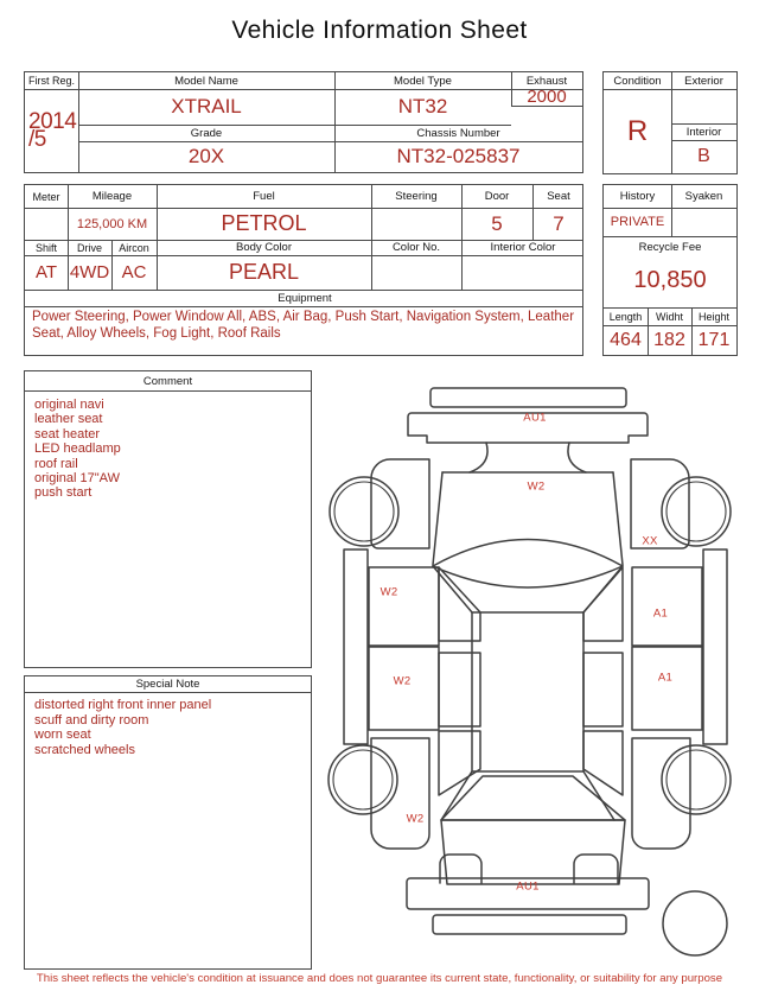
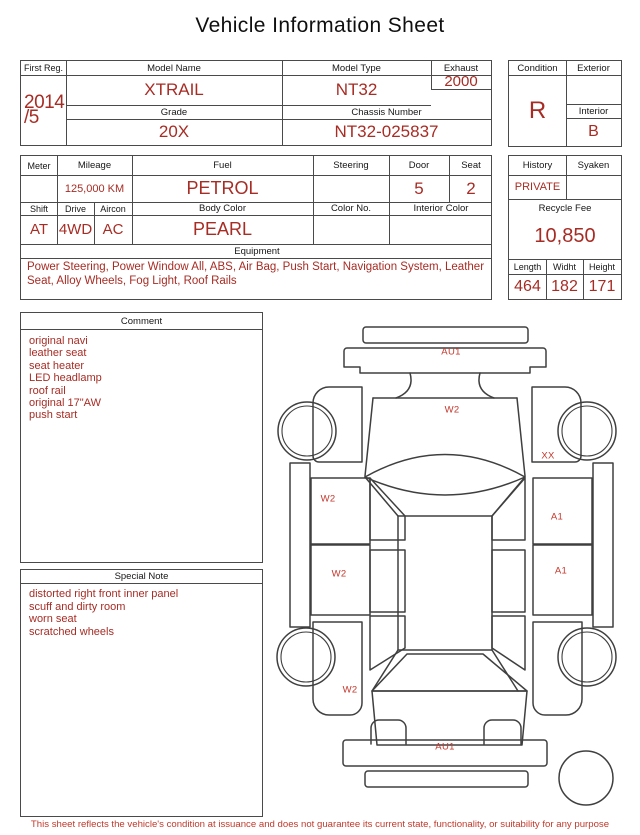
  Vehicle Information Sheet
  First Reg.
  2014
  /5
  Model Name
  XTRAIL
  Model Type
  NT32
  Exhaust
  2000
  Grade
  20X
  Chassis Number
  NT32-025837
  Condition
  R
  Exterior
  Interior
  B
  Meter
  Mileage
  125,000 KM
  Fuel
  PETROL
  Steering
  Door
  5
  Seat
- 7
+ 2
  Shift
  AT
  Drive
  4WD
  Aircon
  AC
  Body Color
  PEARL
  Color No.
  Interior Color
  Equipment
  Power Steering, Power Window All, ABS, Air Bag, Push Start, Navigation System, Leather Seat, Alloy Wheels, Fog Light, Roof Rails
  History
  PRIVATE
  Syaken
  Recycle Fee
  10,850
  Length
  464
  Widht
  182
  Height
  171
  Comment
  original navi
  leather seat
  seat heater
  LED headlamp
  roof rail
  original 17"AW
  push start
  Special Note
  distorted right front inner panel
  scuff and dirty room
  worn seat
  scratched wheels
  AU1
  W2
  XX
  W2
  A1
  W2
  A1
  W2
  AU1
  This sheet reflects the vehicle's condition at issuance and does not guarantee its current state, functionality, or suitability for any purpose
